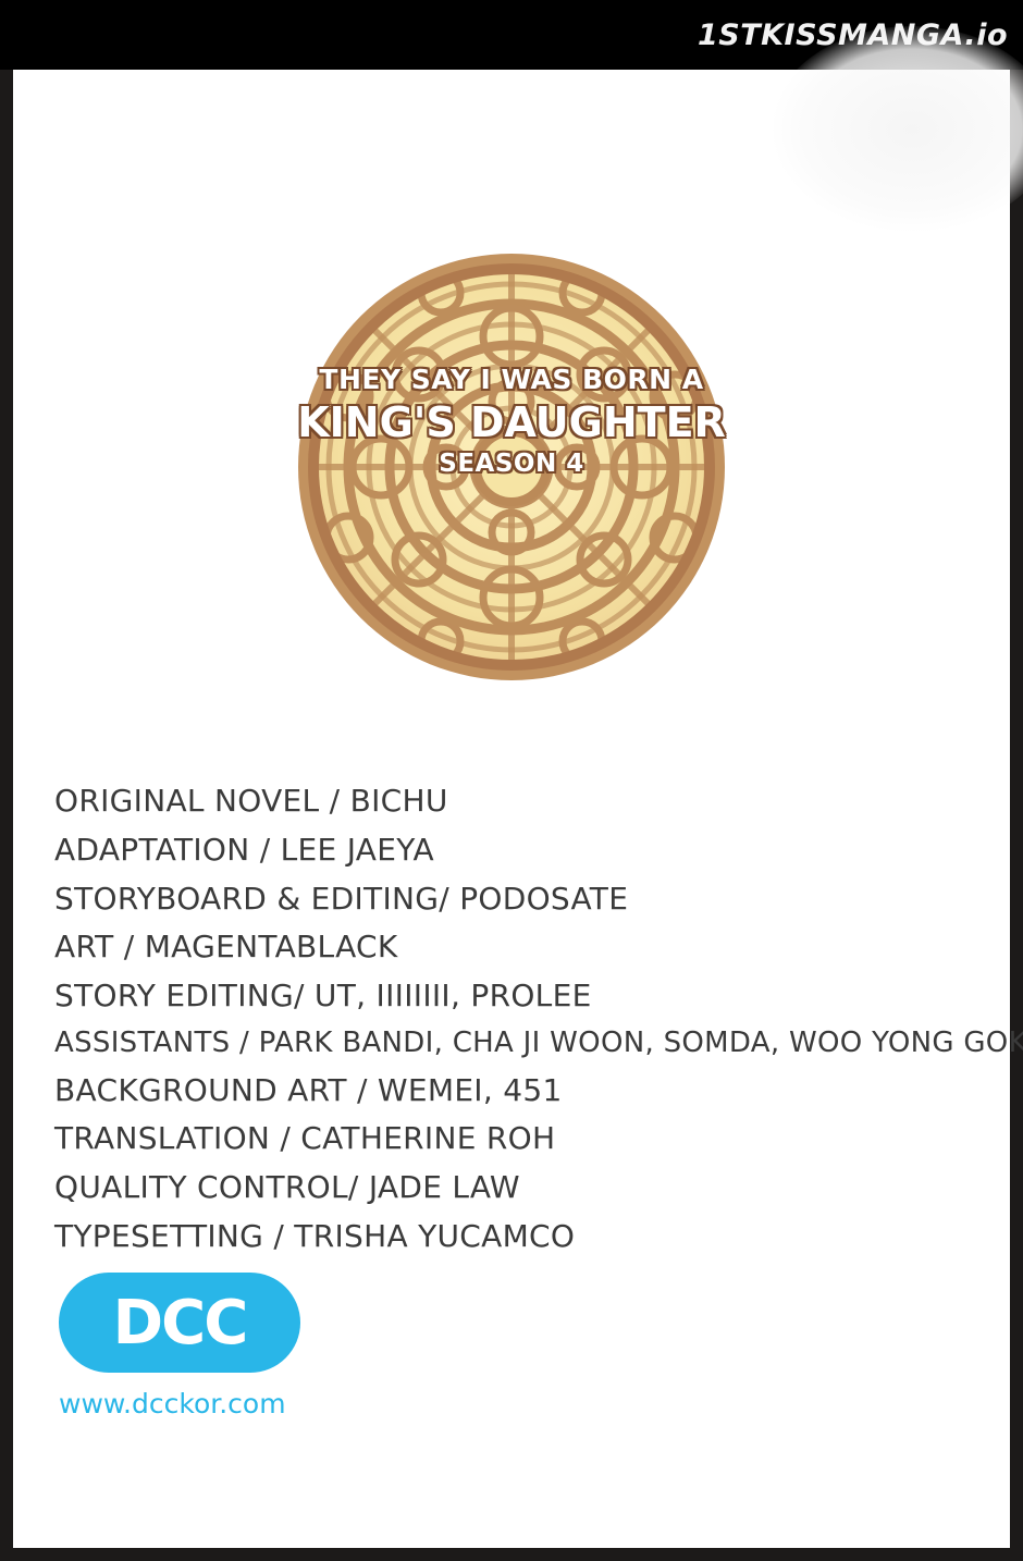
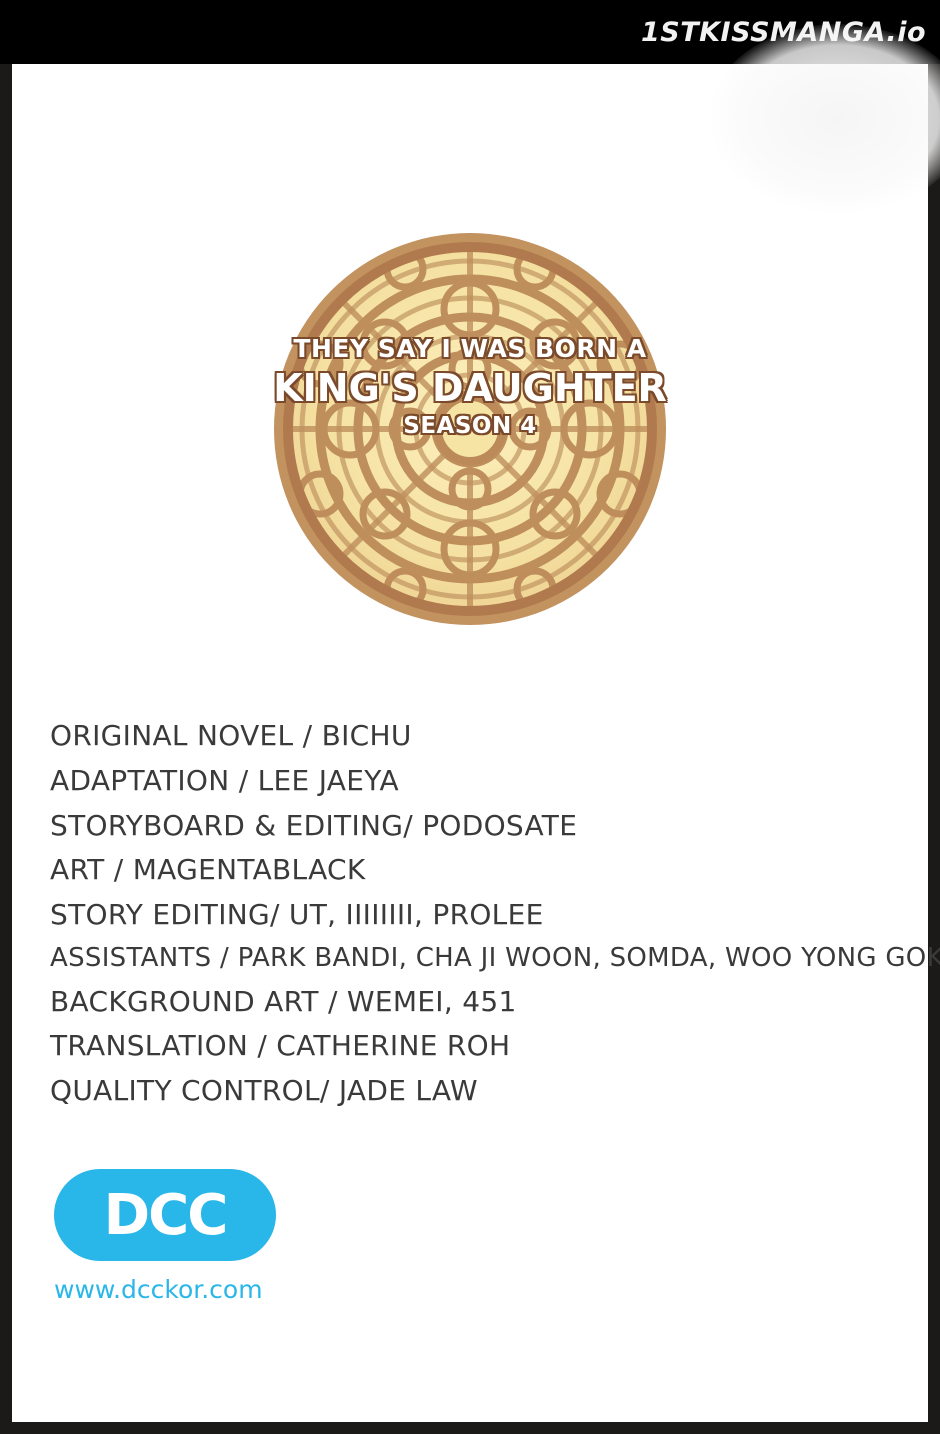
  THEY SAY I WAS BORN A
  KING'S DAUGHTER
  SEASON 4
  ORIGINAL NOVEL / BICHU
  ADAPTATION / LEE JAEYA
  STORYBOARD & EDITING/ PODOSATE
  ART / MAGENTABLACK
  STORY EDITING/ UT, IIIIIIII, PROLEE
  ASSISTANTS / PARK BANDI, CHA JI WOON, SOMDA, WOO YONG GOK
  BACKGROUND ART / WEMEI, 451
  TRANSLATION / CATHERINE ROH
  QUALITY CONTROL/ JADE LAW
- TYPESETTING / TRISHA YUCAMCO
  DCC
  www.dcckor.com
